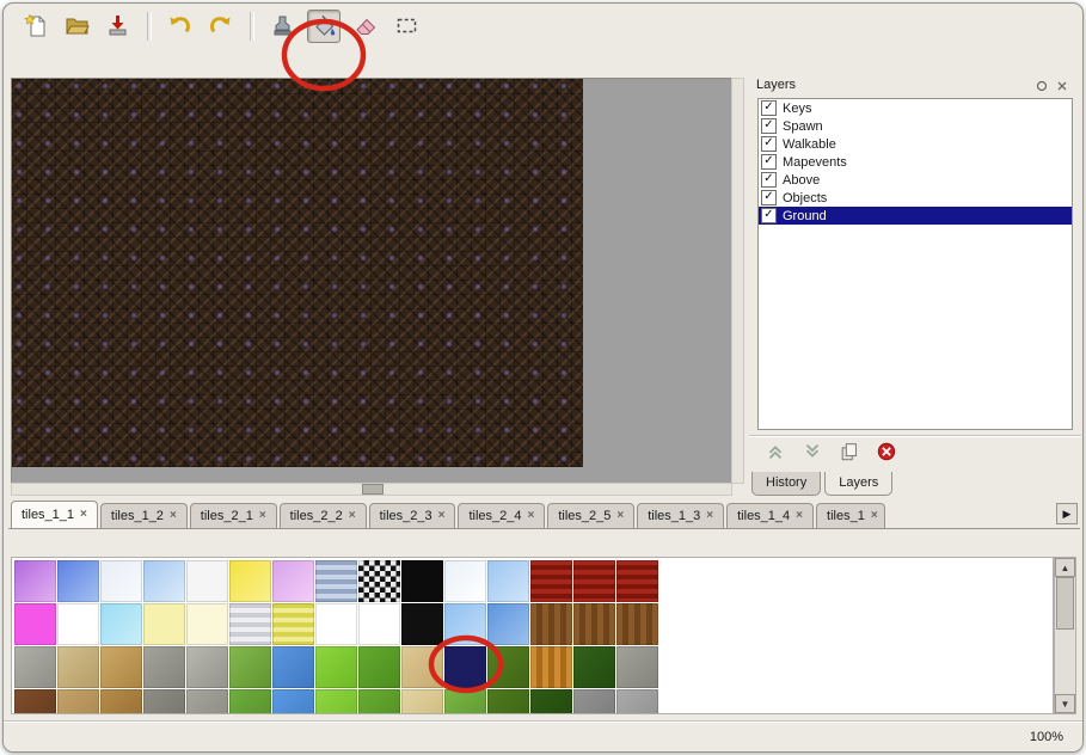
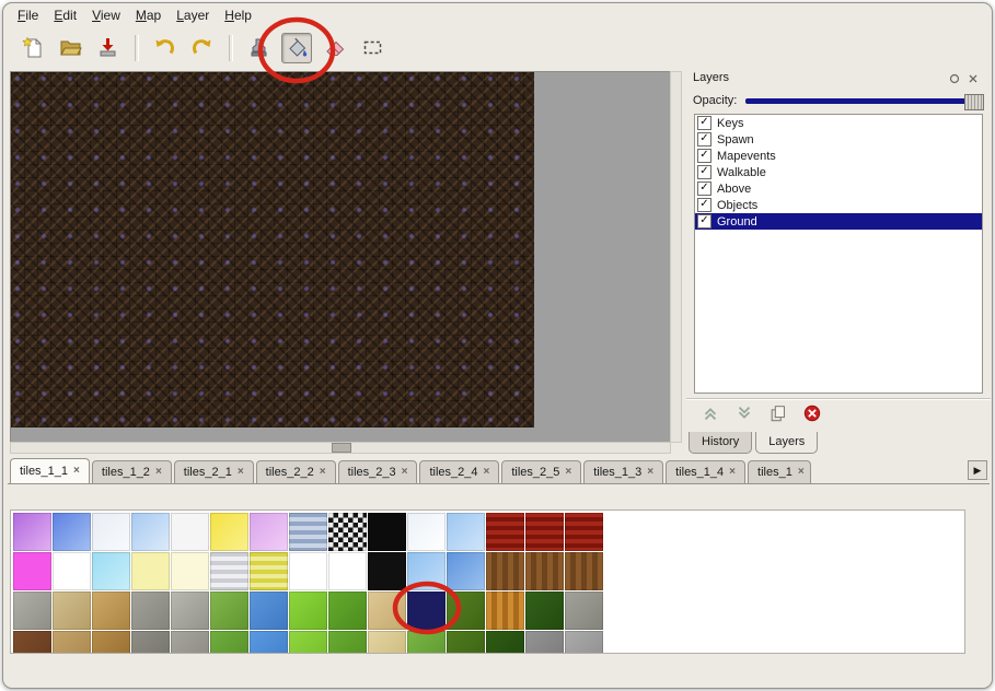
+ File
+ Edit
+ View
+ Map
+ Layer
+ Help
  Layers
+ Opacity:
  ✓
  Keys
  ✓
  Spawn
  ✓
- Walkable
+ Mapevents
  ✓
- Mapevents
+ Walkable
  ✓
  Above
  ✓
  Objects
  ✓
  Ground
  History
  Layers
  tiles_1_1
  ×
  tiles_1_2
  ×
  tiles_2_1
  ×
  tiles_2_2
  ×
  tiles_2_3
  ×
  tiles_2_4
  ×
  tiles_2_5
  ×
  tiles_1_3
  ×
  tiles_1_4
  ×
  tiles_1
  ×
  ▶
- ▲
- ▼
- 100%
